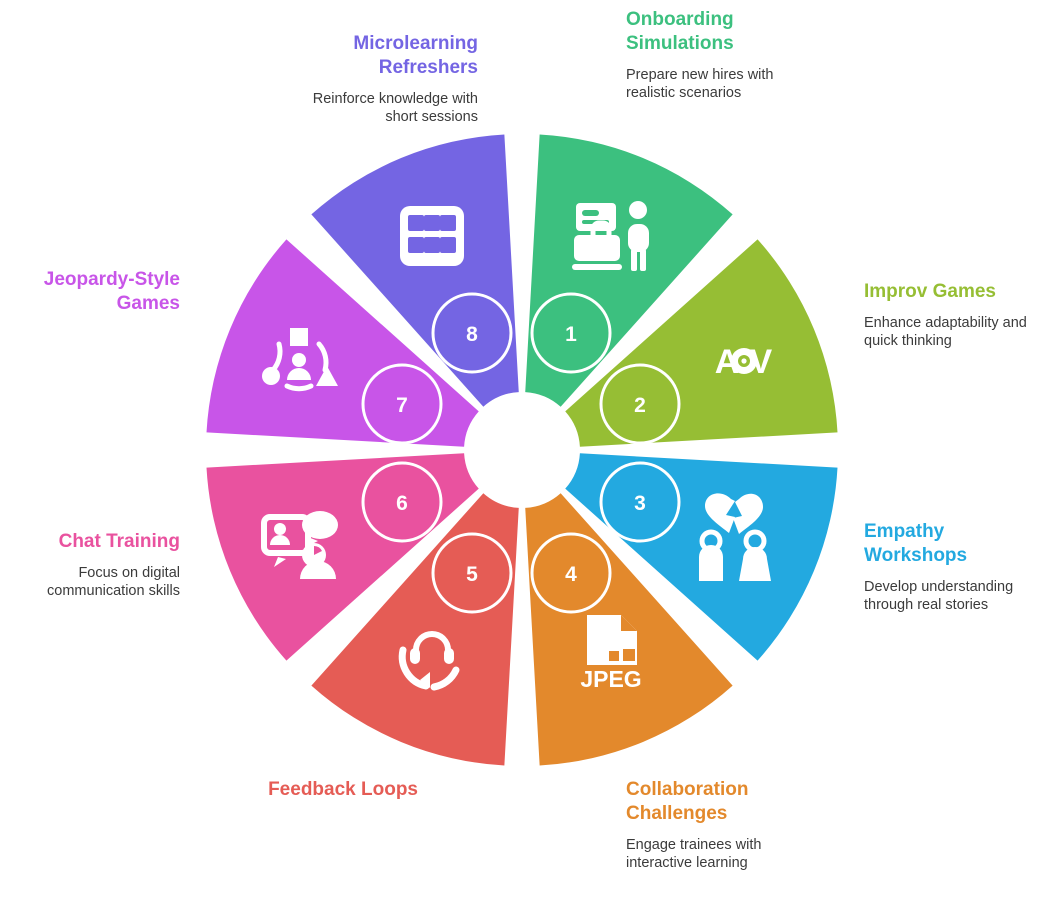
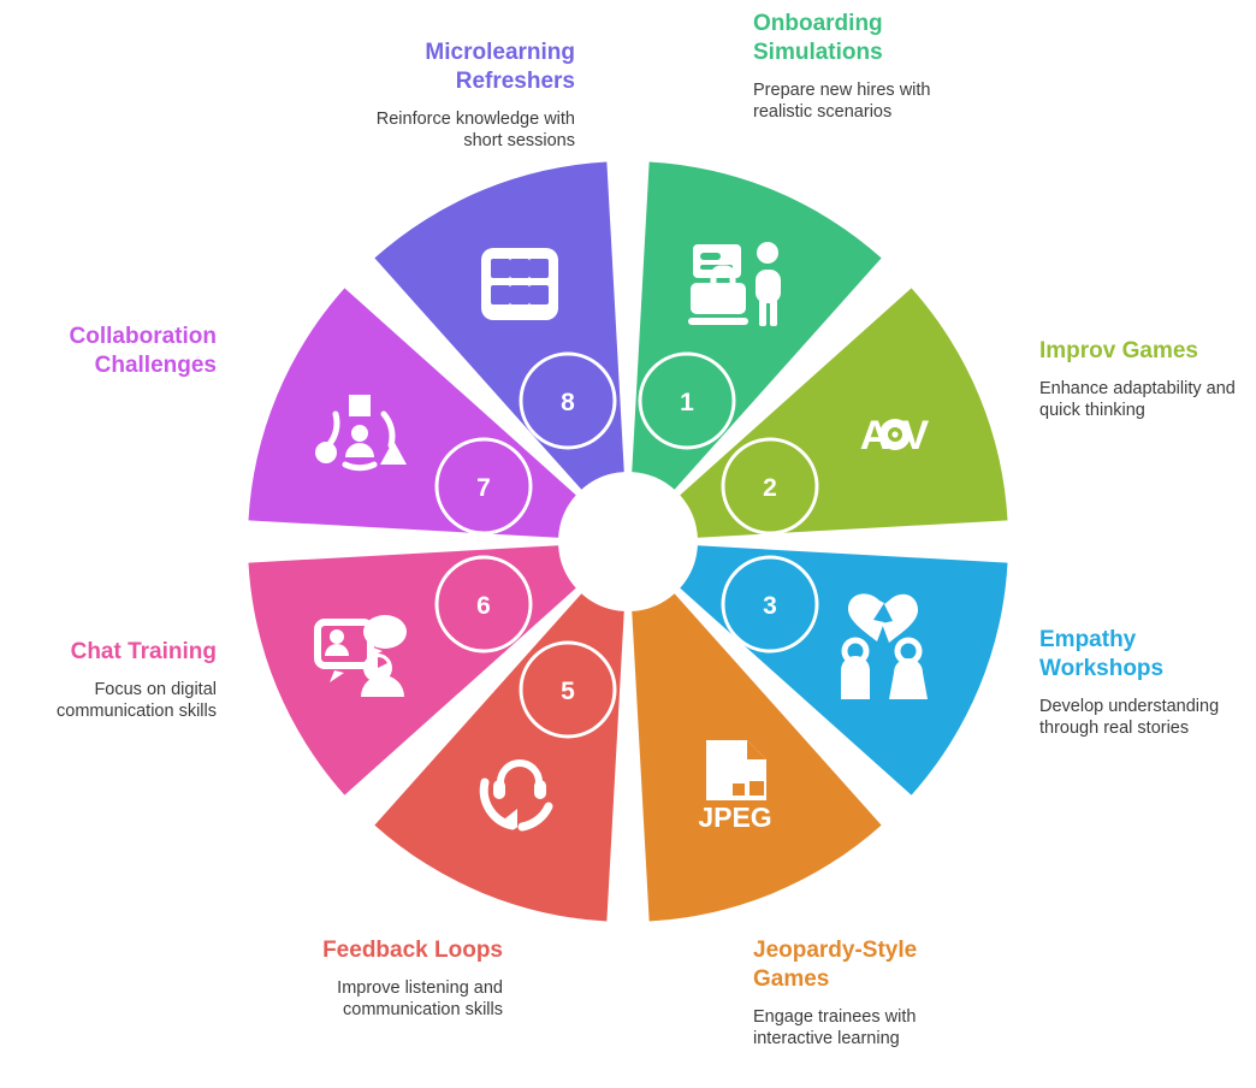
  A V
  JPEG
  1
  2
  3
- 4
  5
  6
  7
  8
  Onboarding Simulations
  Prepare new hires with realistic scenarios
  Improv Games
  Enhance adaptability and quick thinking
  Empathy Workshops
  Develop understanding through real stories
- Collaboration Challenges
+ Jeopardy-Style Games
  Engage trainees with interactive learning
  Feedback Loops
+ Improve listening and communication skills
  Chat Training
  Focus on digital communication skills
- Jeopardy-Style Games
+ Collaboration Challenges
  Microlearning Refreshers
  Reinforce knowledge with short sessions
